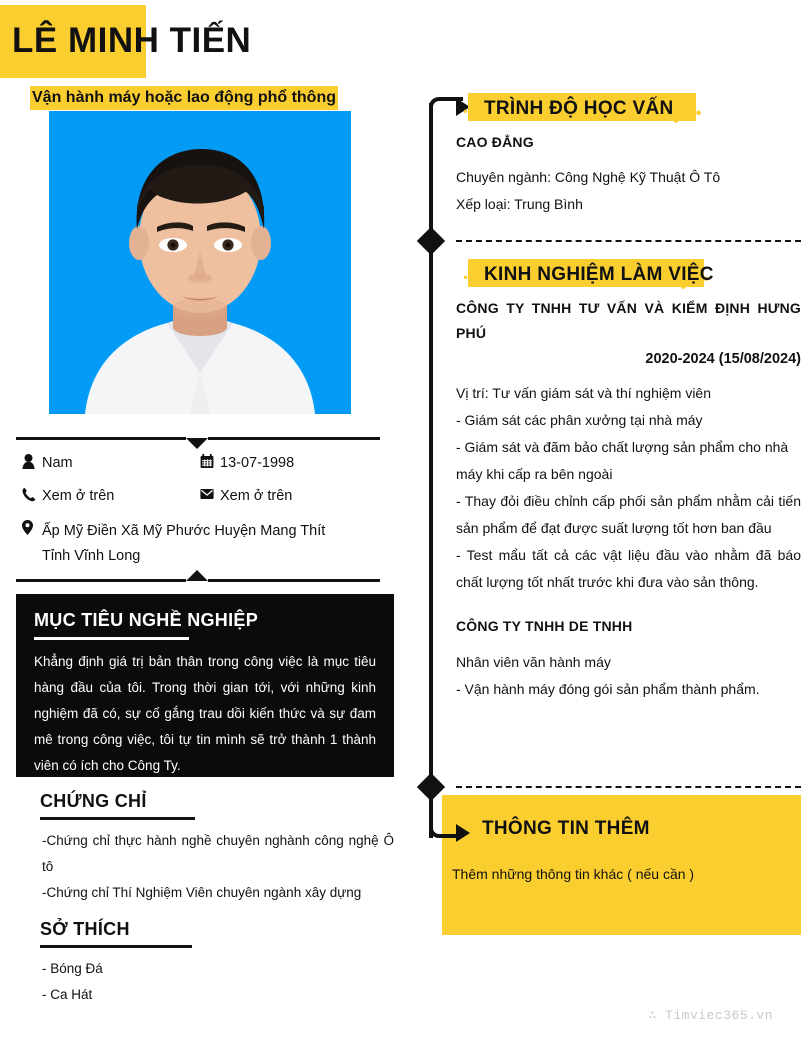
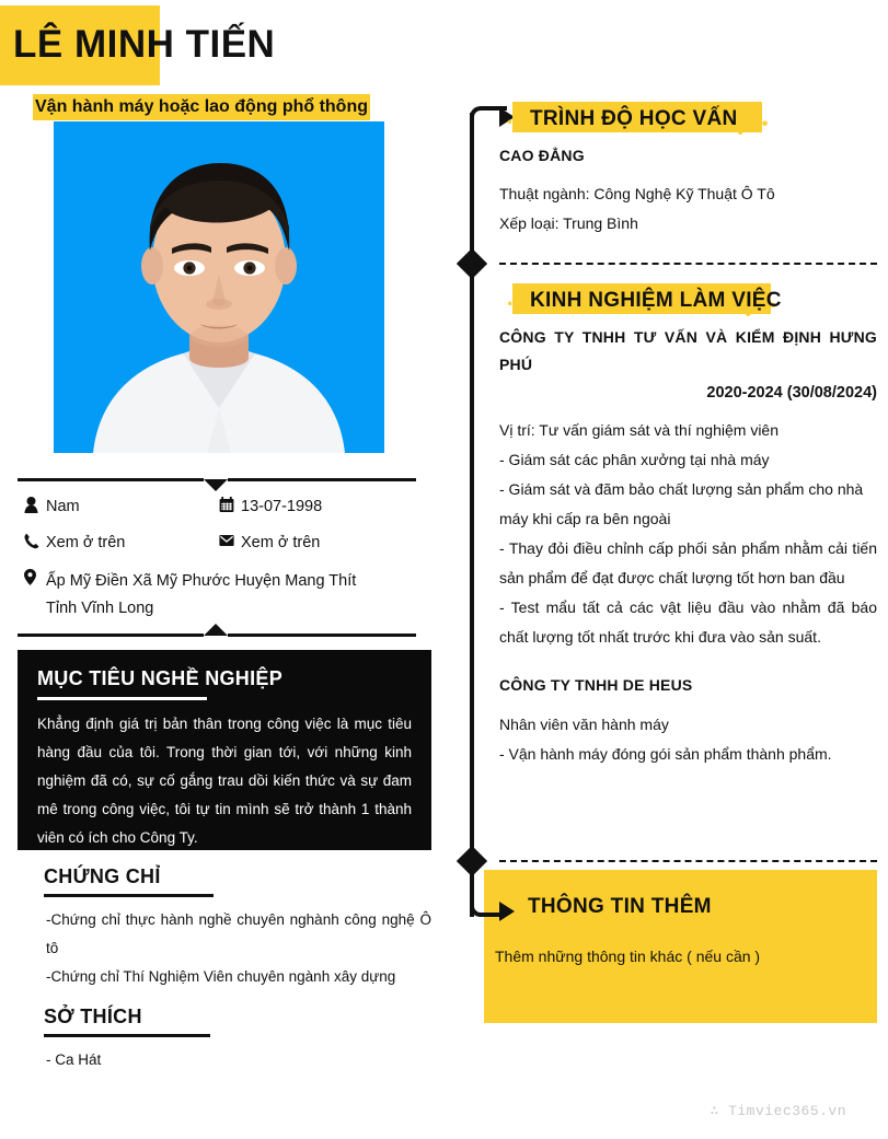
  LÊ MINH TIẾN
  Vận hành máy hoặc lao động phổ thông
  Nam
  13-07-1998
  Xem ở trên
  Xem ở trên
  Ấp Mỹ Điền Xã Mỹ Phước Huyện Mang Thít Tỉnh Vĩnh Long
  MỤC TIÊU NGHỀ NGHIỆP
  Khẳng định giá trị bản thân trong công việc là mục tiêu hàng đầu của tôi. Trong thời gian tới, với những kinh nghiệm đã có, sự cố gắng trau dồi kiến thức và sự đam mê trong công việc, tôi tự tin mình sẽ trở thành 1 thành viên có ích cho Công Ty.
  CHỨNG CHỈ
  -Chứng chỉ thực hành nghề chuyên nghành công nghệ Ô tô
  -Chứng chỉ Thí Nghiệm Viên chuyên ngành xây dựng
  SỞ THÍCH
- - Bóng Đá
  - Ca Hát
  TRÌNH ĐỘ HỌC VẤN
  CAO ĐẲNG
- Chuyên ngành: Công Nghệ Kỹ Thuật Ô Tô
+ Thuật ngành: Công Nghệ Kỹ Thuật Ô Tô
  Xếp loại: Trung Bình
  KINH NGHIỆM LÀM VIỆC
  CÔNG TY TNHH TƯ VẤN VÀ KIỂM ĐỊNH HƯNG PHÚ
- 2020-2024 (15/08/2024)
+ 2020-2024 (30/08/2024)
  Vị trí: Tư vấn giám sát và thí nghiệm viên
  - Giám sát các phân xưởng tại nhà máy
  - Giám sát và đãm bảo chất lượng sản phẩm cho nhà máy khi cấp ra bên ngoài
- - Thay đỏi điều chỉnh cấp phối sản phẩm nhằm cải tiến sản phẩm để đạt được suất lượng tốt hơn ban đầu
+ - Thay đỏi điều chỉnh cấp phối sản phẩm nhằm cải tiến sản phẩm để đạt được chất lượng tốt hơn ban đầu
- - Test mẩu tất cả các vật liệu đầu vào nhằm đã báo chất lượng tốt nhất trước khi đưa vào sản thông.
+ - Test mẩu tất cả các vật liệu đầu vào nhằm đã báo chất lượng tốt nhất trước khi đưa vào sản suất.
- CÔNG TY TNHH DE TNHH
+ CÔNG TY TNHH DE HEUS
  Nhân viên văn hành máy
  - Vận hành máy đóng gói sản phẩm thành phẩm.
  THÔNG TIN THÊM
  Thêm những thông tin khác ( nếu cần )
  ∴ Timviec365.vn
